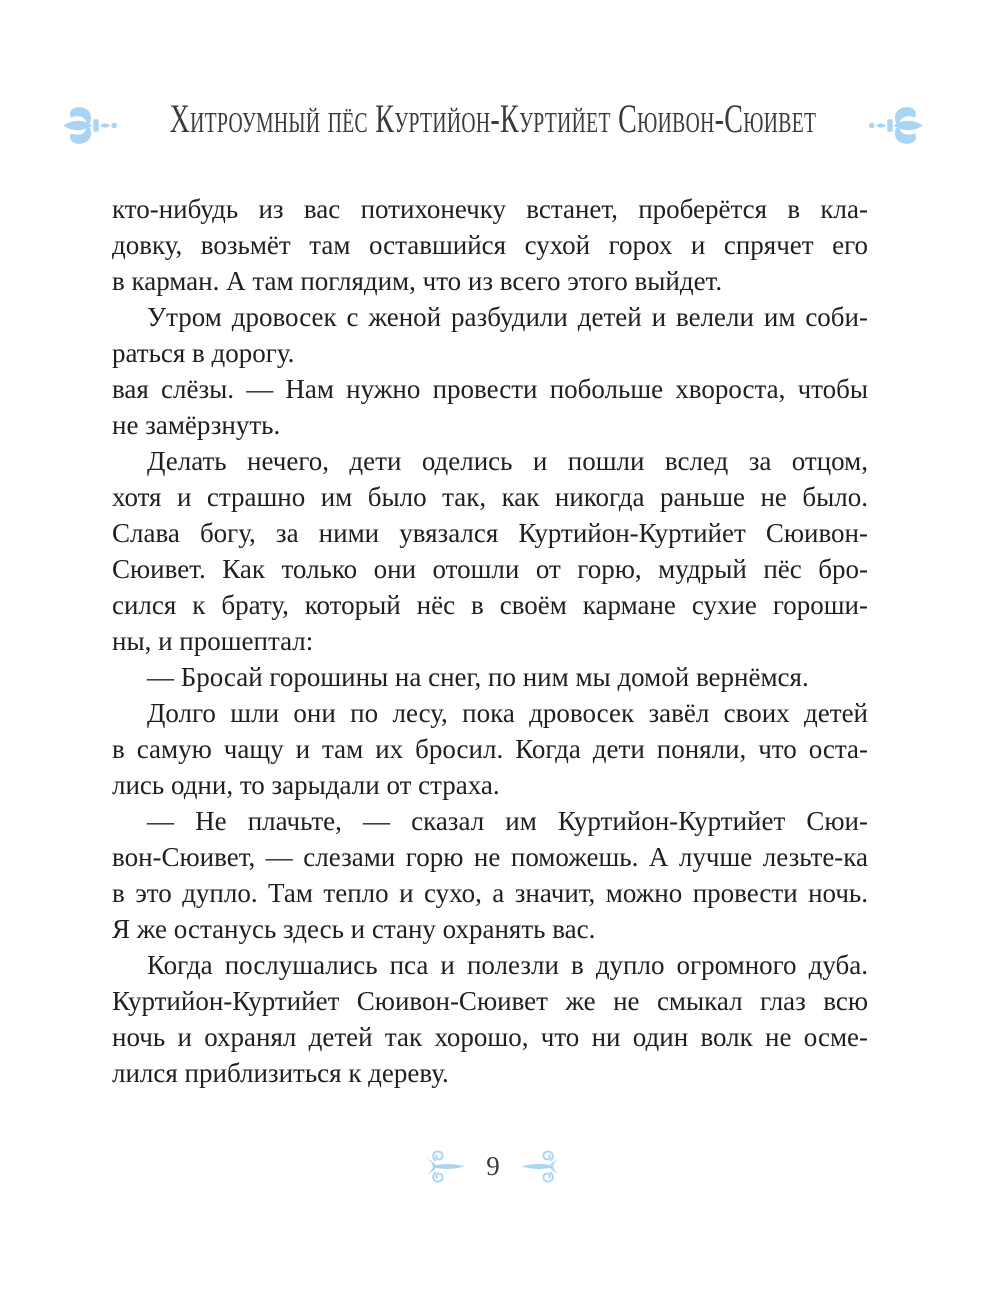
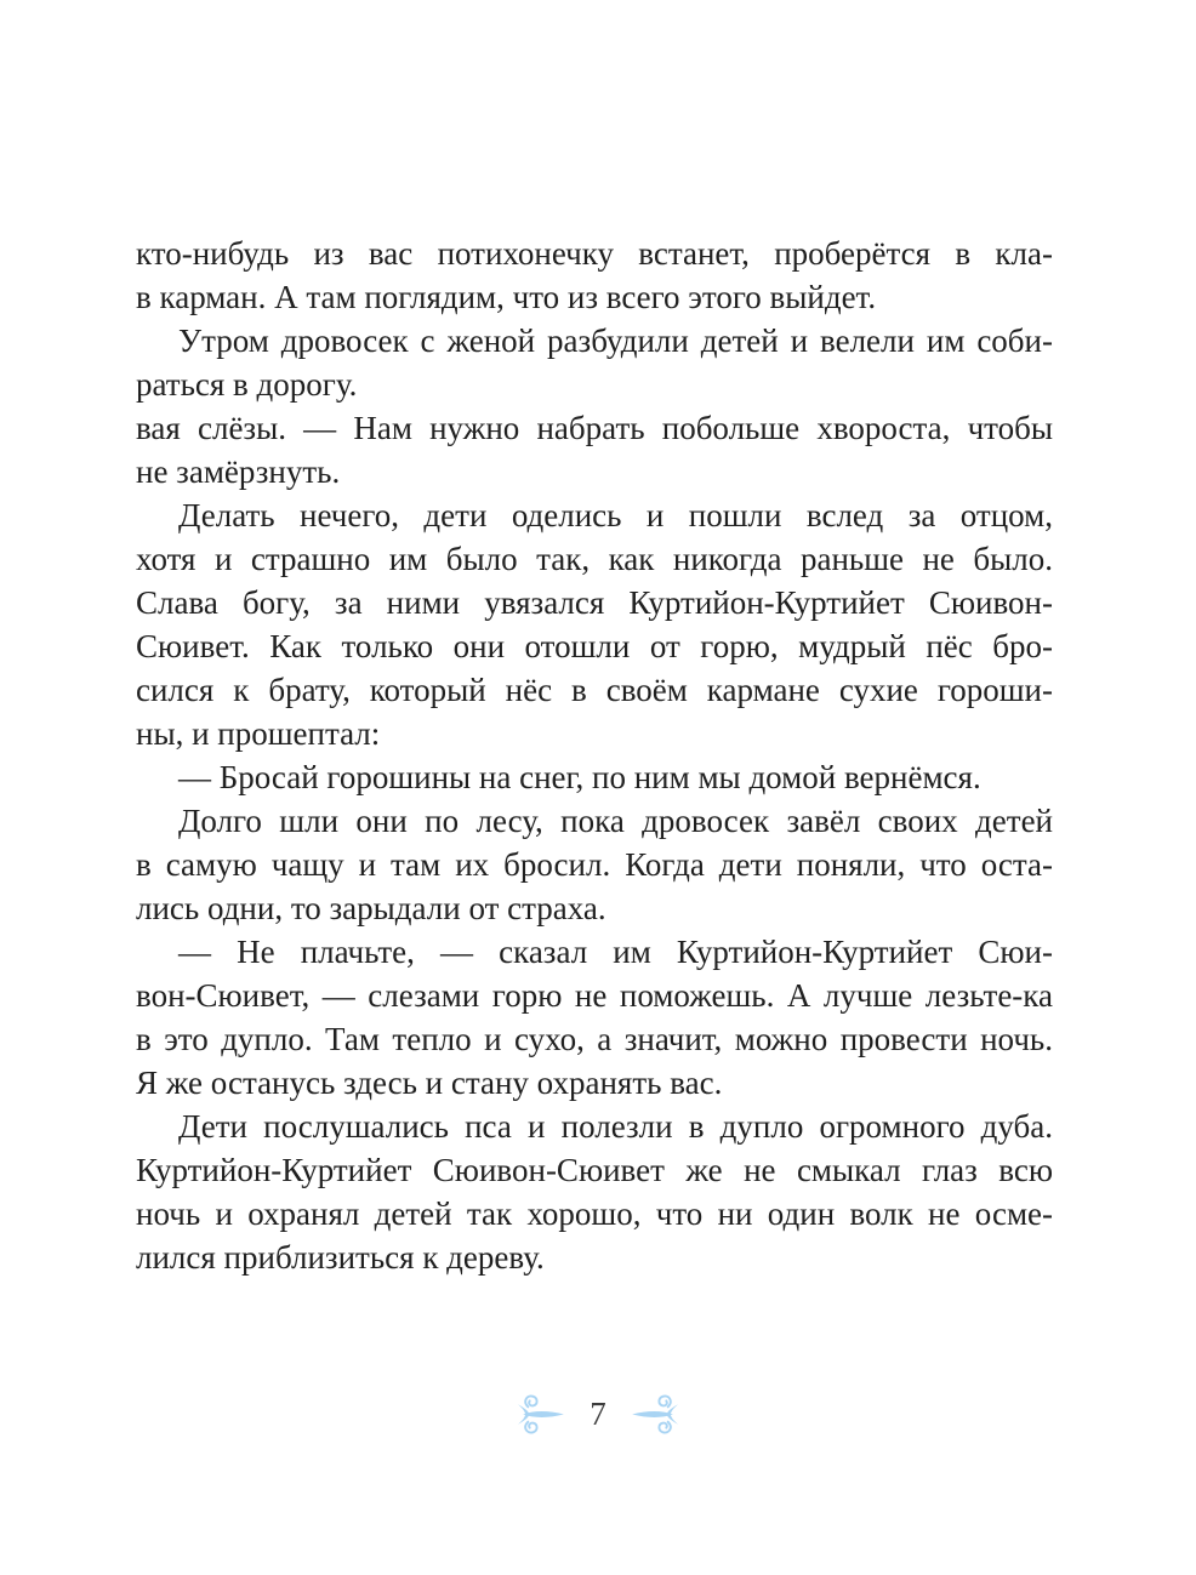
- Хитроумный пёс Куртийон-Куртийет Сюивон-Сюивет
  кто-нибудь из вас потихонечку встанет, проберётся в кла-
- довку, возьмёт там оставшийся сухой горох и спрячет его
  в карман. А там поглядим, что из всего этого выйдет.
  Утром дровосек с женой разбудили детей и велели им соби-
  раться в дорогу.
- вая слёзы. — Нам нужно провести побольше хвороста, чтобы
+ вая слёзы. — Нам нужно набрать побольше хвороста, чтобы
  не замёрзнуть.
  Делать нечего, дети оделись и пошли вслед за отцом,
  хотя и страшно им было так, как никогда раньше не было.
  Слава богу, за ними увязался Куртийон-Куртийет Сюивон-
  Сюивет. Как только они отошли от горю, мудрый пёс бро-
  сился к брату, который нёс в своём кармане сухие гороши-
  ны, и прошептал:
  — Бросай горошины на снег, по ним мы домой вернёмся.
  Долго шли они по лесу, пока дровосек завёл своих детей
  в самую чащу и там их бросил. Когда дети поняли, что оста-
  лись одни, то зарыдали от страха.
  — Не плачьте, — сказал им Куртийон-Куртийет Сюи-
  вон-Сюивет, — слезами горю не поможешь. А лучше лезьте-ка
  в это дупло. Там тепло и сухо, а значит, можно провести ночь.
  Я же останусь здесь и стану охранять вас.
- Когда послушались пса и полезли в дупло огромного дуба.
+ Дети послушались пса и полезли в дупло огромного дуба.
  Куртийон-Куртийет Сюивон-Сюивет же не смыкал глаз всю
  ночь и охранял детей так хорошо, что ни один волк не осме-
  лился приблизиться к дереву.
- 9
+ 7
